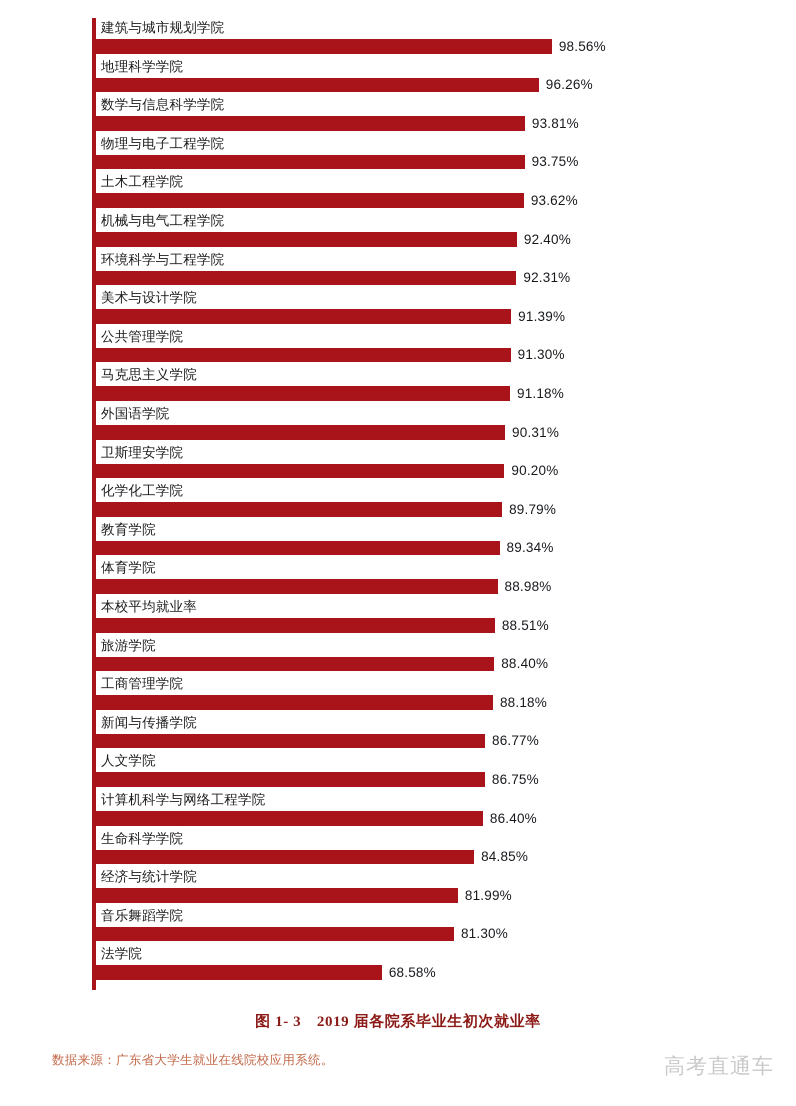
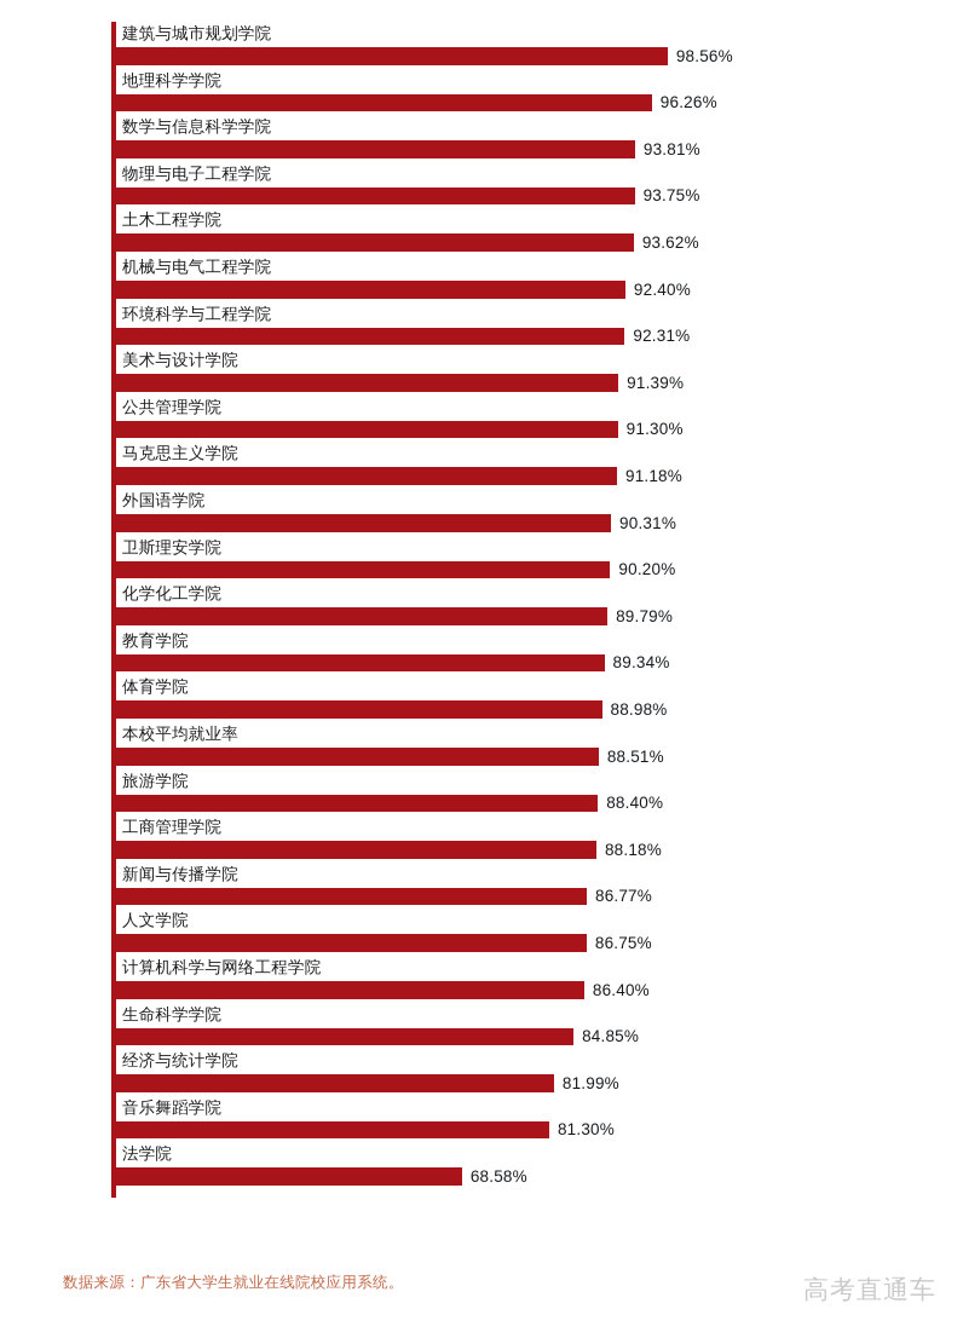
  建筑与城市规划学院
  98.56%
  地理科学学院
  96.26%
  数学与信息科学学院
  93.81%
  物理与电子工程学院
  93.75%
  土木工程学院
  93.62%
  机械与电气工程学院
  92.40%
  环境科学与工程学院
  92.31%
  美术与设计学院
  91.39%
  公共管理学院
  91.30%
  马克思主义学院
  91.18%
  外国语学院
  90.31%
  卫斯理安学院
  90.20%
  化学化工学院
  89.79%
  教育学院
  89.34%
  体育学院
  88.98%
  本校平均就业率
  88.51%
  旅游学院
  88.40%
  工商管理学院
  88.18%
  新闻与传播学院
  86.77%
  人文学院
  86.75%
  计算机科学与网络工程学院
  86.40%
  生命科学学院
  84.85%
  经济与统计学院
  81.99%
  音乐舞蹈学院
  81.30%
  法学院
  68.58%
- 图 1- 3 2019 届各院系毕业生初次就业率
  数据来源：广东省大学生就业在线院校应用系统。
  高考直通车
